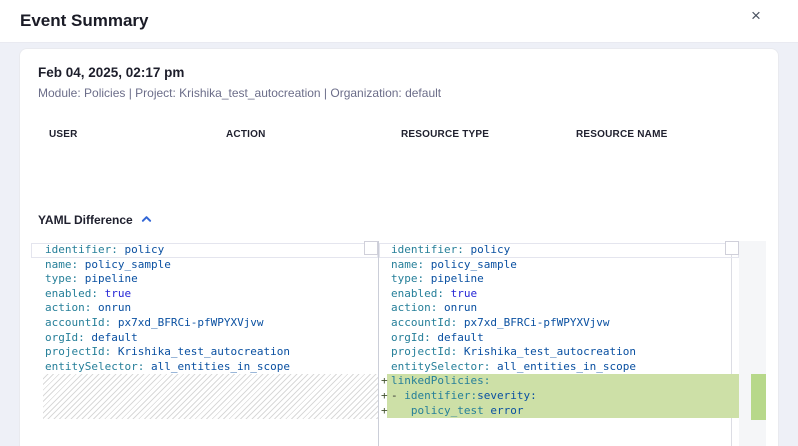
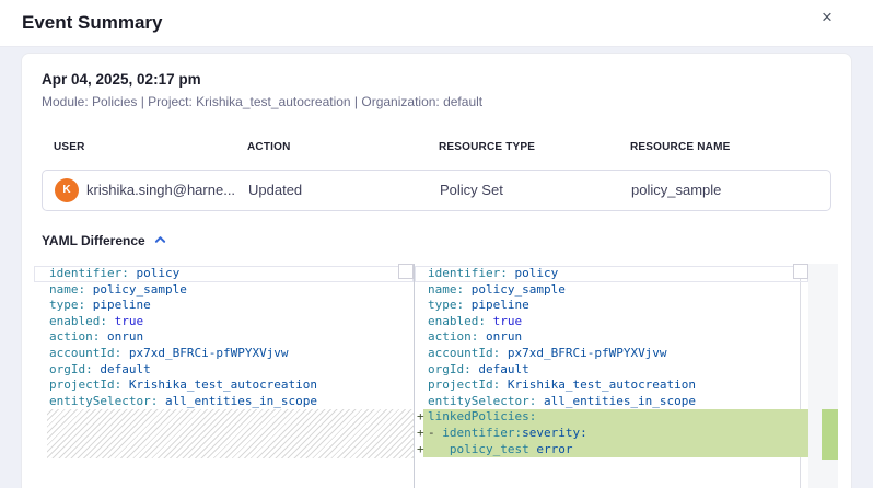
  Event Summary
  ×
- Feb 04, 2025, 02:17 pm
+ Apr 04, 2025, 02:17 pm
  Module: Policies | Project: Krishika_test_autocreation | Organization: default
  USER
  ACTION
  RESOURCE TYPE
  RESOURCE NAME
+ K
+ krishika.singh@harne...
+ Updated
+ Policy Set
+ policy_sample
  YAML Difference
  identifier: policy
  name: policy_sample
  type: pipeline
  enabled: true
  action: onrun
  accountId: px7xd_BFRCi-pfWPYXVjvw
  orgId: default
  projectId: Krishika_test_autocreation
  entitySelector: all_entities_in_scope
  identifier: policy
  name: policy_sample
  type: pipeline
  enabled: true
  action: onrun
  accountId: px7xd_BFRCi-pfWPYXVjvw
  orgId: default
  projectId: Krishika_test_autocreation
  entitySelector: all_entities_in_scope
  +
  linkedPolicies:
  +
  - identifier:severity:
  +
  policy_test error
